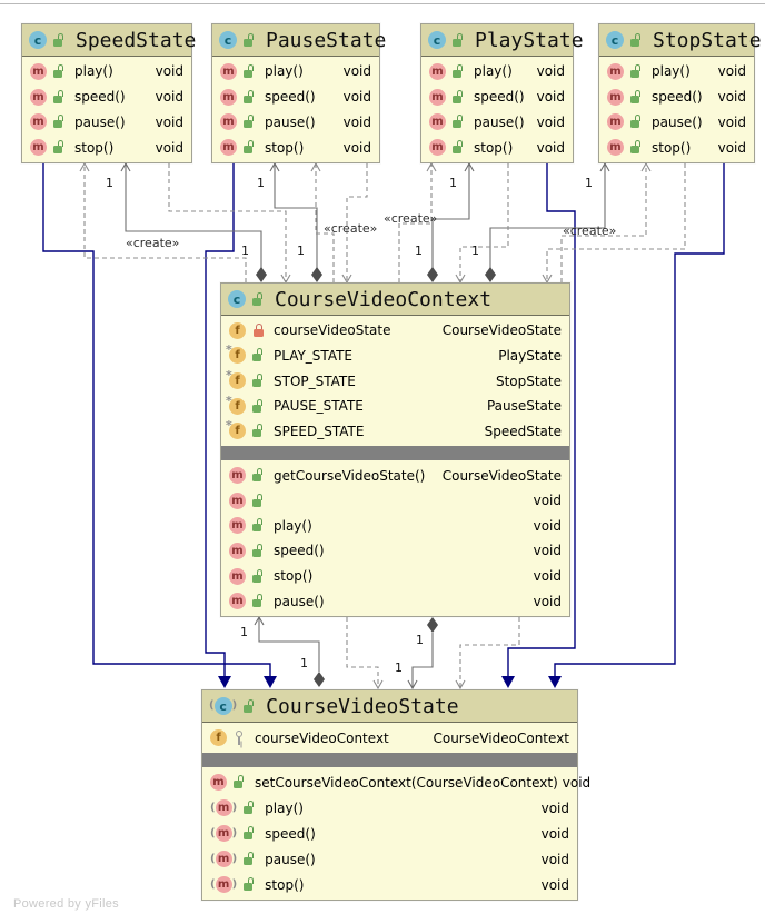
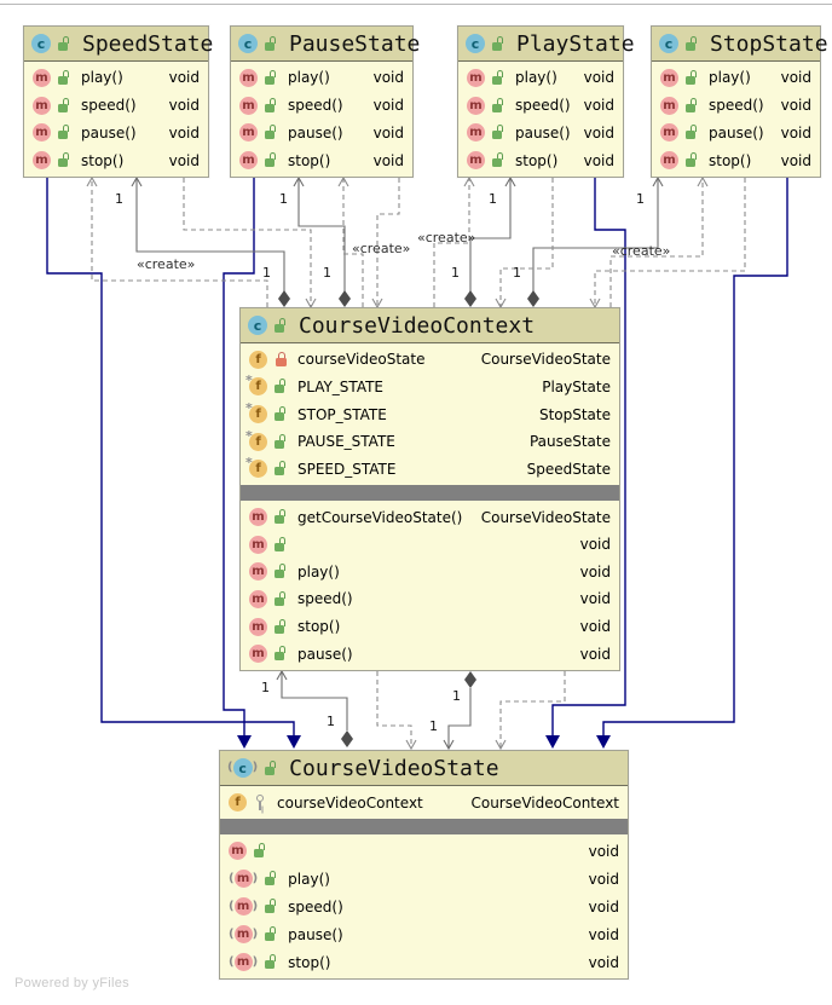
  1
  1
  1
  1
  1
  1
  1
  1
  «create»
  «create»
  «create»
  «create»
  1
  1
  1
  1
  c
  SpeedState
  m
  play()
  void
  m
  speed()
  void
  m
  pause()
  void
  m
  stop()
  void
  c
  PauseState
  m
  play()
  void
  m
  speed()
  void
  m
  pause()
  void
  m
  stop()
  void
  c
  PlayState
  m
  play()
  void
  m
  speed()
  void
  m
  pause()
  void
  m
  stop()
  void
  c
  StopState
  m
  play()
  void
  m
  speed()
  void
  m
  pause()
  void
  m
  stop()
  void
  c
  CourseVideoContext
  f
  courseVideoState
  CourseVideoState
  f
  *
  PLAY_STATE
  PlayState
  f
  *
  STOP_STATE
  StopState
  f
  *
  PAUSE_STATE
  PauseState
  f
  *
  SPEED_STATE
  SpeedState
  m
  getCourseVideoState()
  CourseVideoState
  m
  void
  m
  play()
  void
  m
  speed()
  void
  m
  stop()
  void
  m
  pause()
  void
  (
  c
  )
  CourseVideoState
  f
  courseVideoContext
  CourseVideoContext
  m
- setCourseVideoContext(CourseVideoContext)
  void
  (
  m
  )
  play()
  void
  (
  m
  )
  speed()
  void
  (
  m
  )
  pause()
  void
  (
  m
  )
  stop()
  void
  Powered by yFiles
